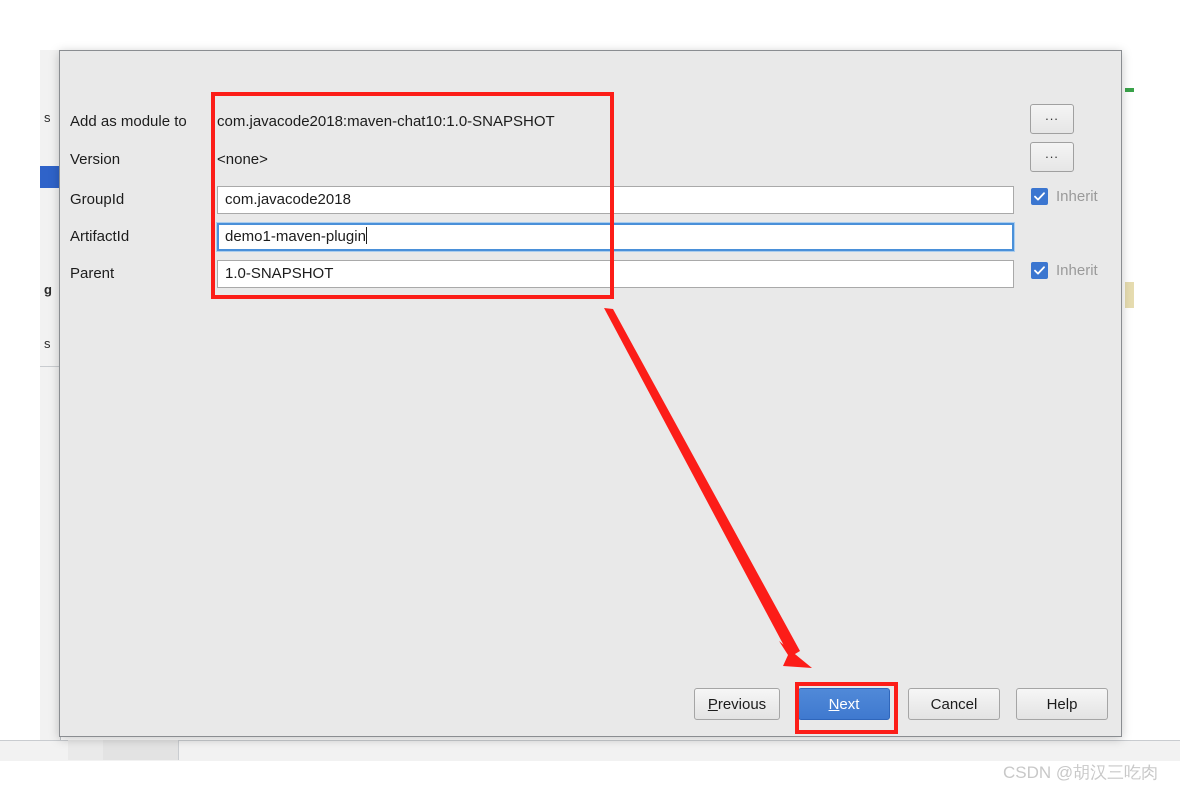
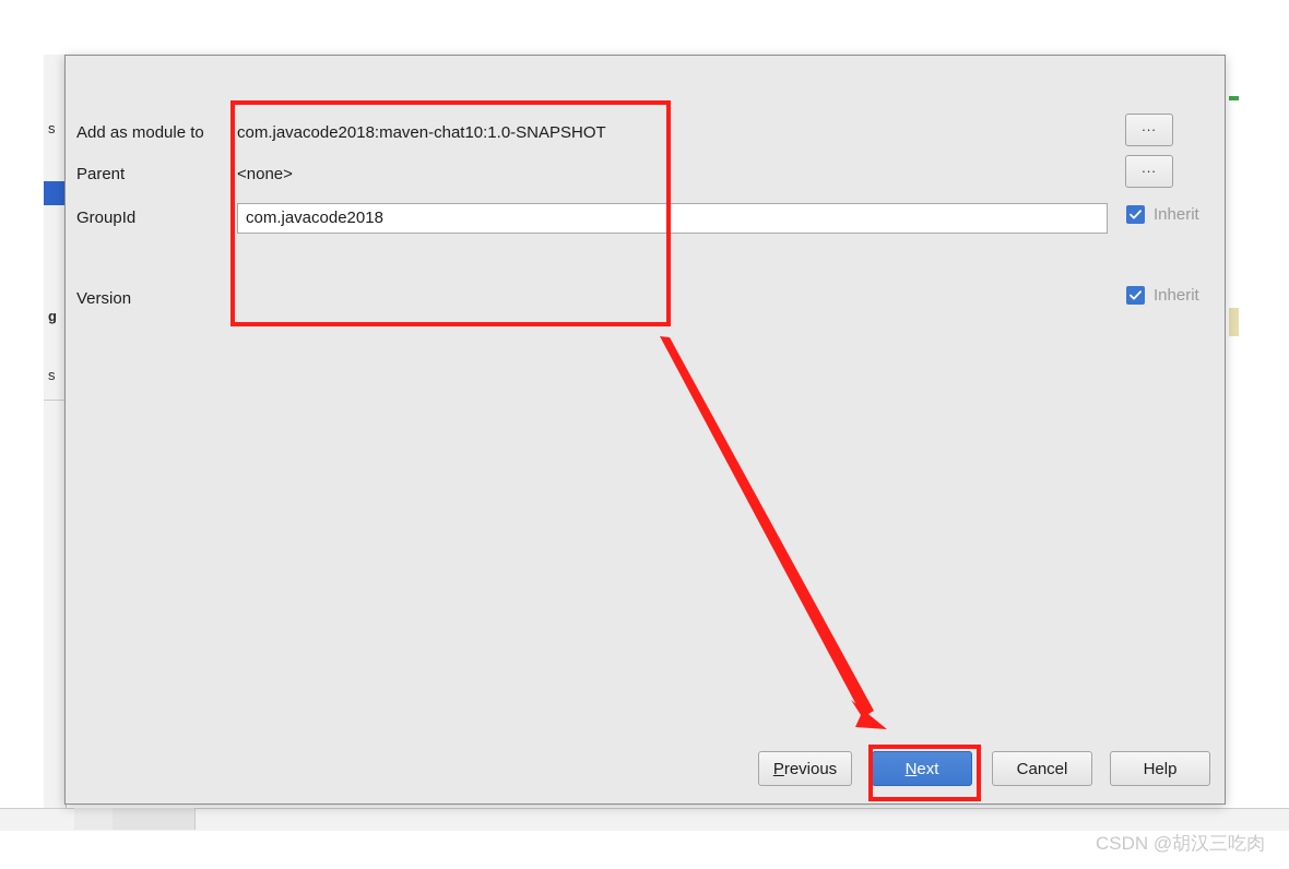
  s
  g
  s
  Add as module to
  com.javacode2018:maven-chat10:1.0-SNAPSHOT
  ...
- Version
+ Parent
  <none>
  ...
  GroupId
  com.javacode2018
  Inherit
- ArtifactId
- demo1-maven-plugin
- Parent
+ Version
- 1.0-SNAPSHOT
  Inherit
  P
  revious
  N
  ext
  Cancel
  Help
  CSDN @胡汉三吃肉
